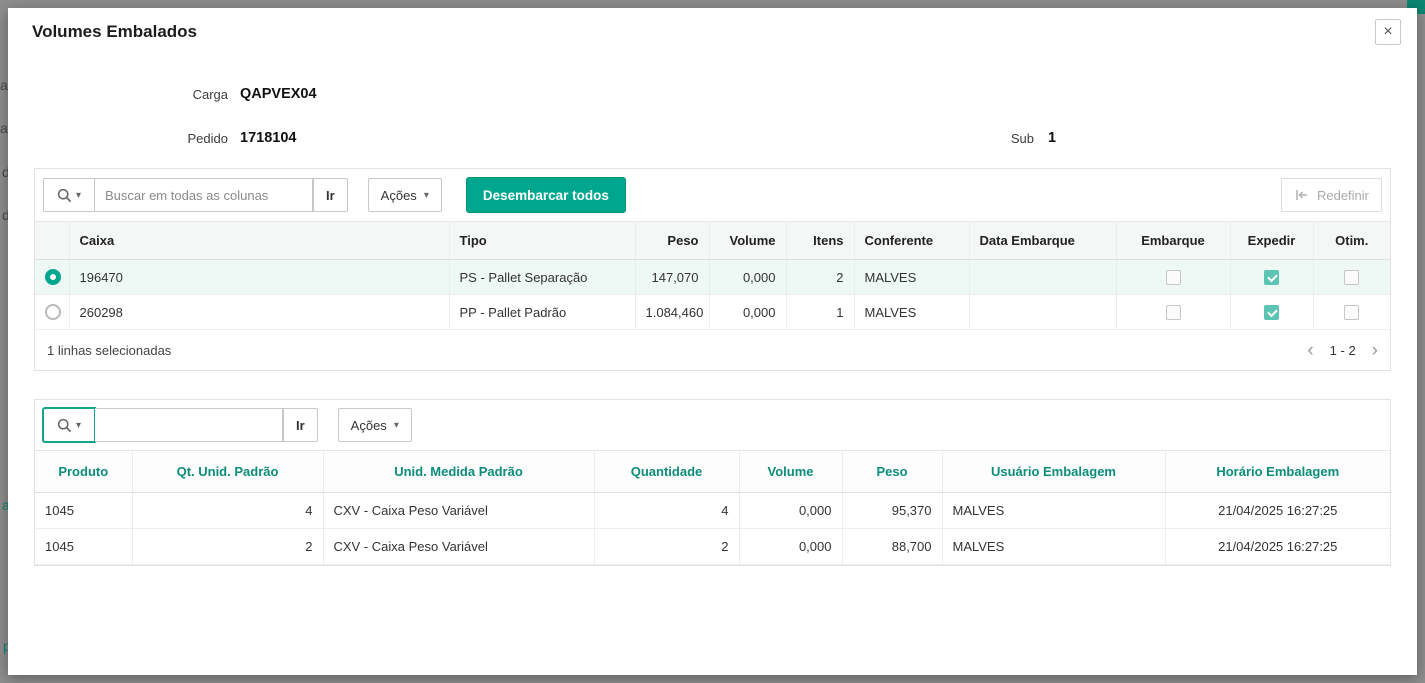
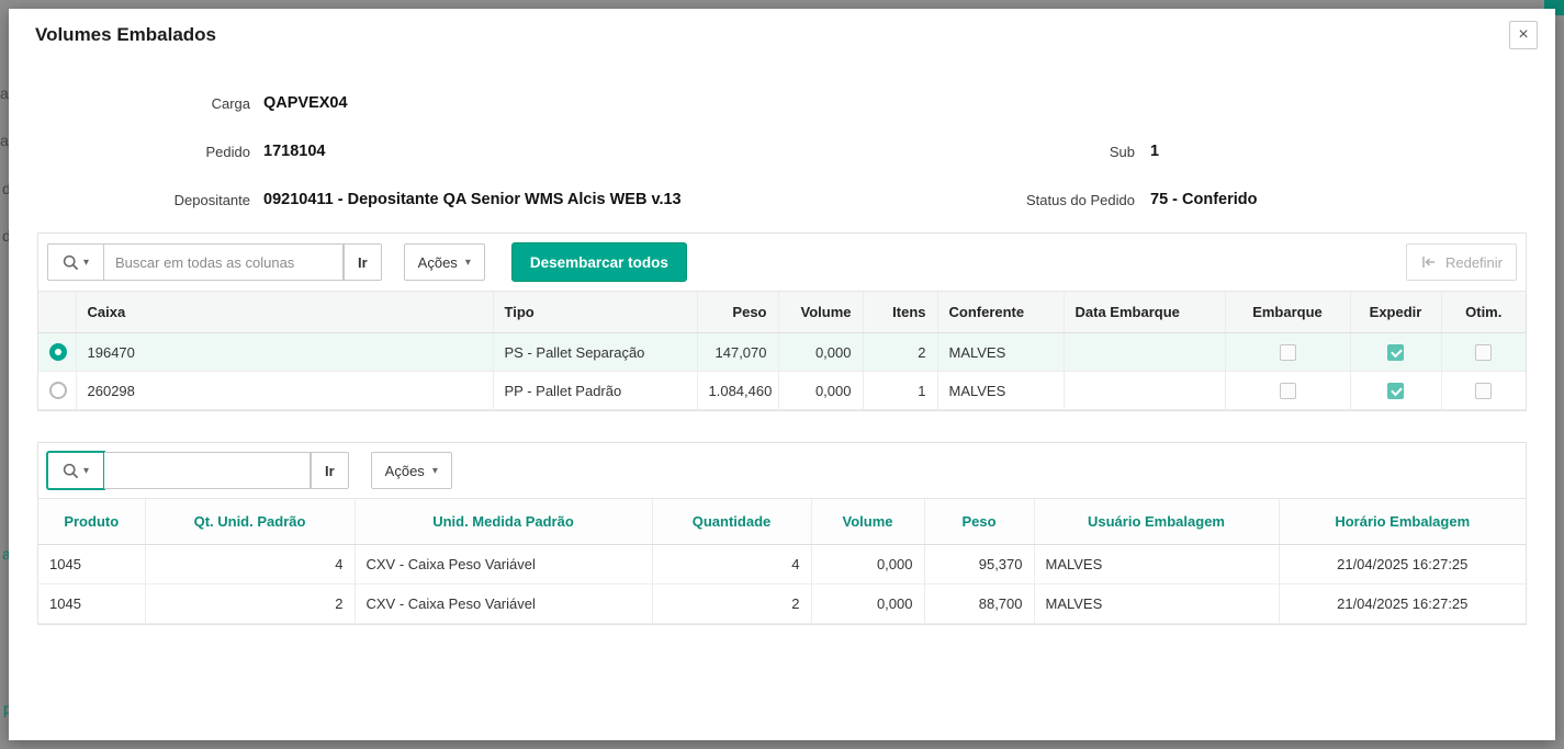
  d
  d
  a
  p
  Volumes Embalados
  ×
  Carga
  QAPVEX04
  Pedido
  1718104
  Sub
  1
+ Depositante
+ 09210411 - Depositante QA Senior WMS Alcis WEB v.13
+ Status do Pedido
+ 75 - Conferido
  ▾
  Buscar em todas as colunas
  Ir
  Ações
  ▾
  Desembarcar todos
  Redefinir
  	Caixa	Tipo	Peso	Volume	Itens	Conferente	Data Embarque	Embarque	Expedir	Otim.
  	196470	PS - Pallet Separação	147,070	0,000	2	MALVES
  	260298	PP - Pallet Padrão	1.084,460	0,000	1	MALVES
- 1 linhas selecionadas
- ‹
- 1 - 2
- ›
  ▾
  Ir
  Ações
  ▾
  Produto	Qt. Unid. Padrão	Unid. Medida Padrão	Quantidade	Volume	Peso	Usuário Embalagem	Horário Embalagem
  1045	4	CXV - Caixa Peso Variável	4	0,000	95,370	MALVES	21/04/2025 16:27:25
  1045	2	CXV - Caixa Peso Variável	2	0,000	88,700	MALVES	21/04/2025 16:27:25
